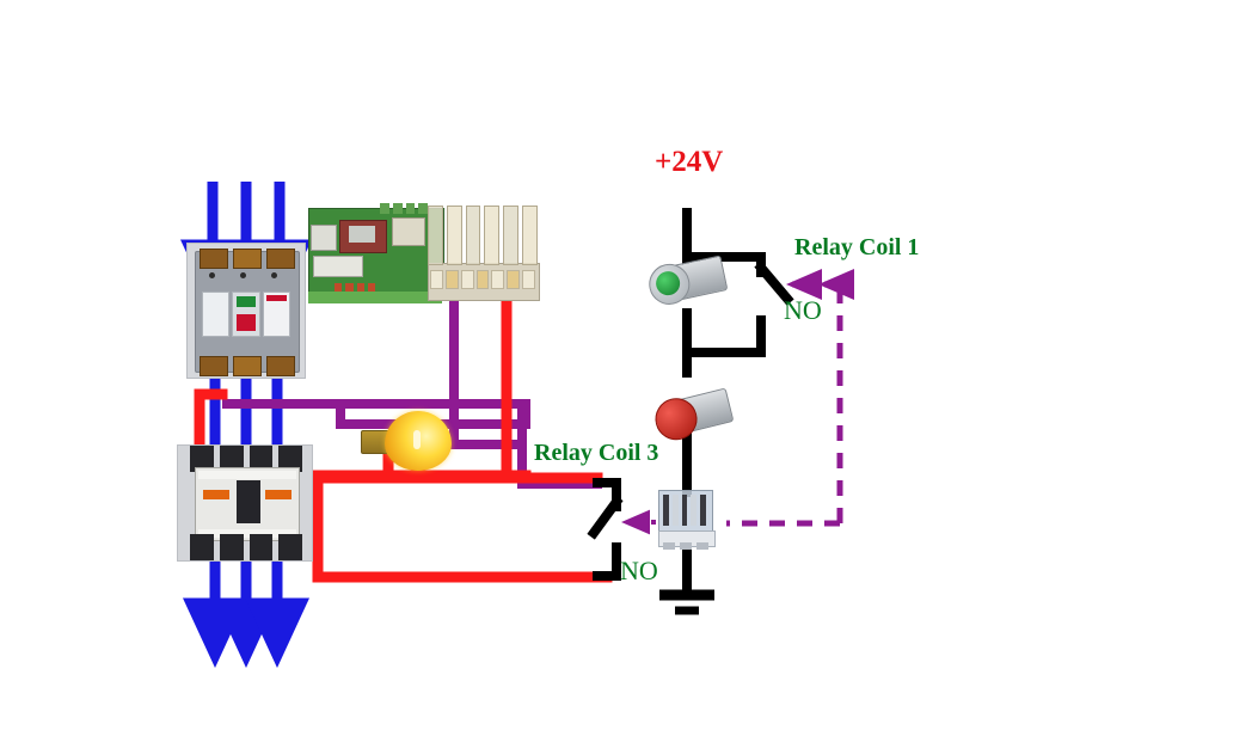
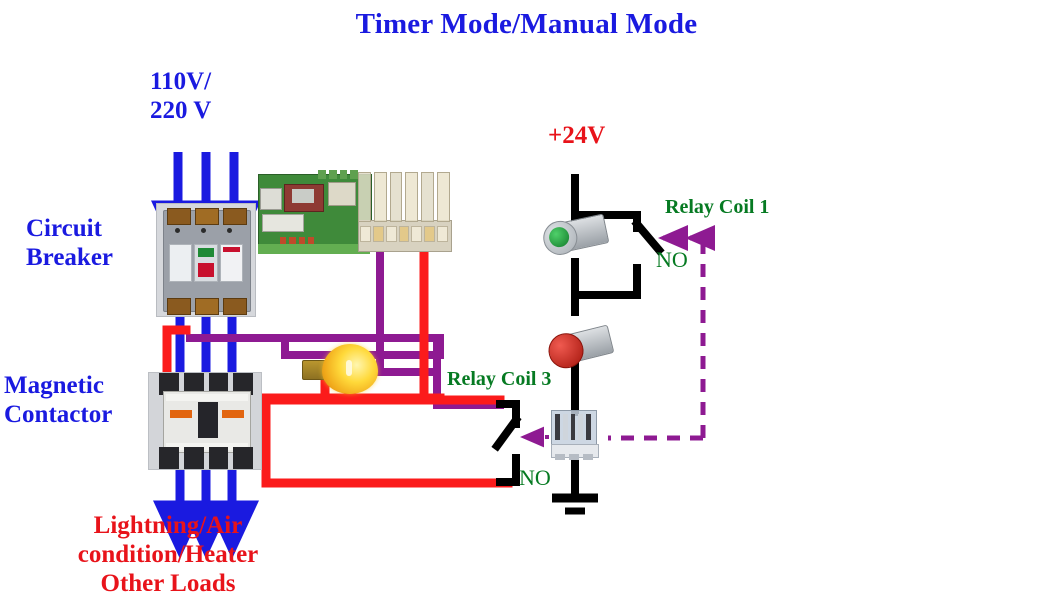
+ Timer Mode/Manual Mode
+ 110V/
+ 220 V
+ Circuit
+ Breaker
+ Magnetic
+ Contactor
+ Lightning/Air
+ condition/Heater
+ Other Loads
  +24V
  Relay Coil 1
  Relay Coil 3
  NO
  NO
